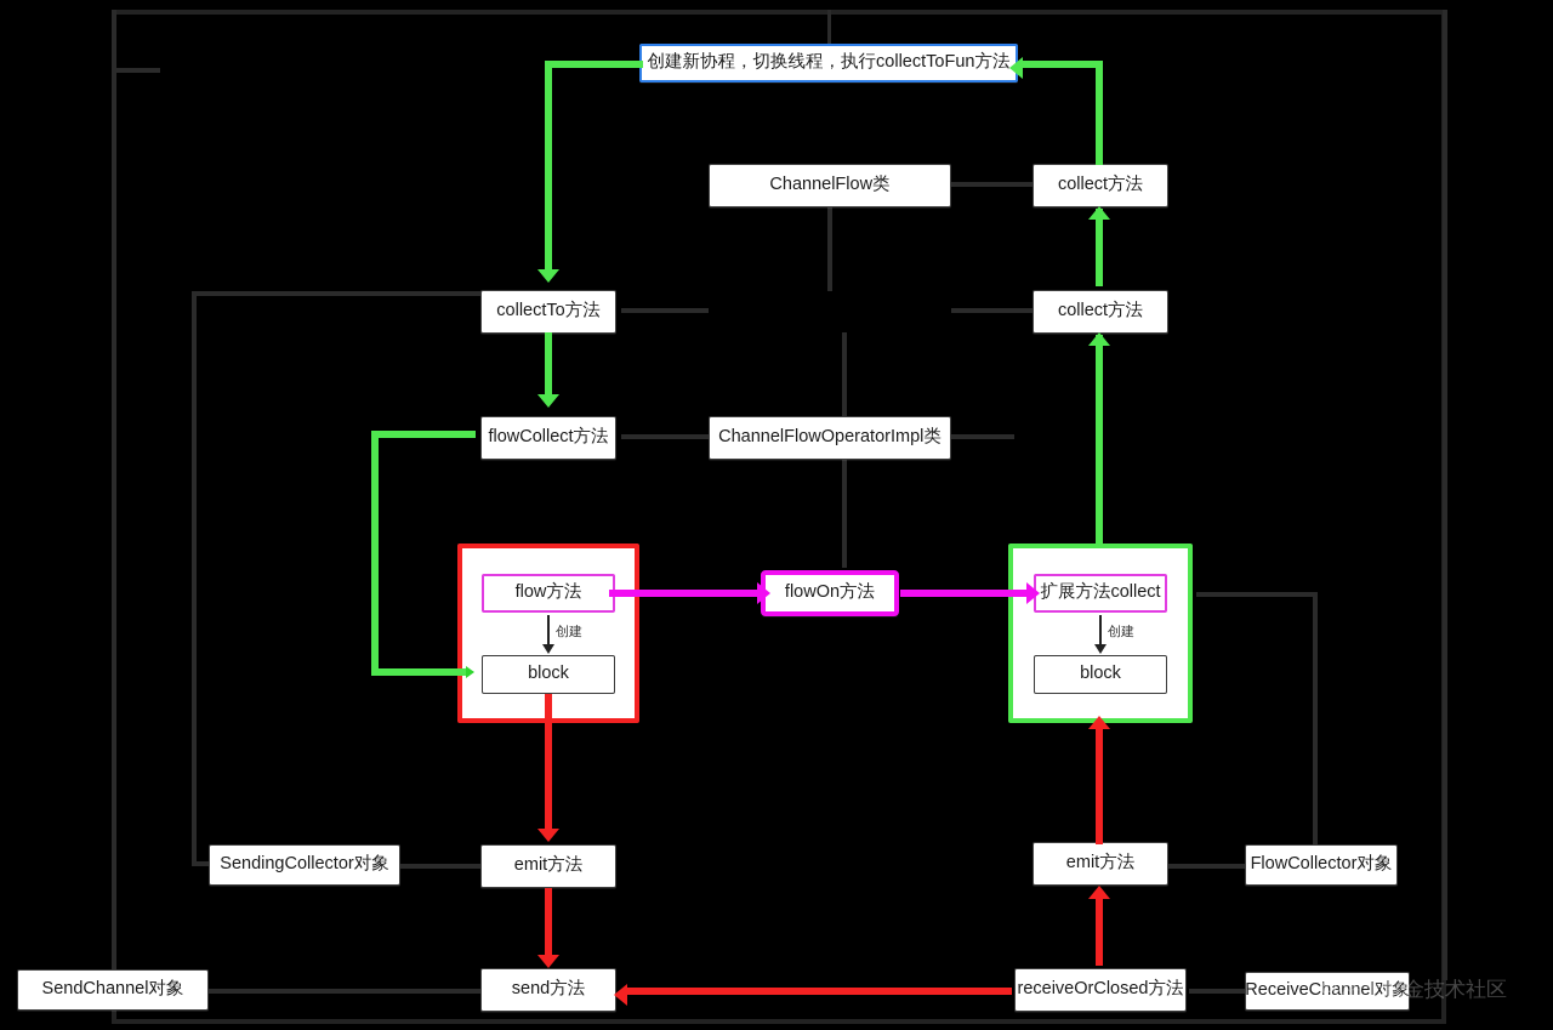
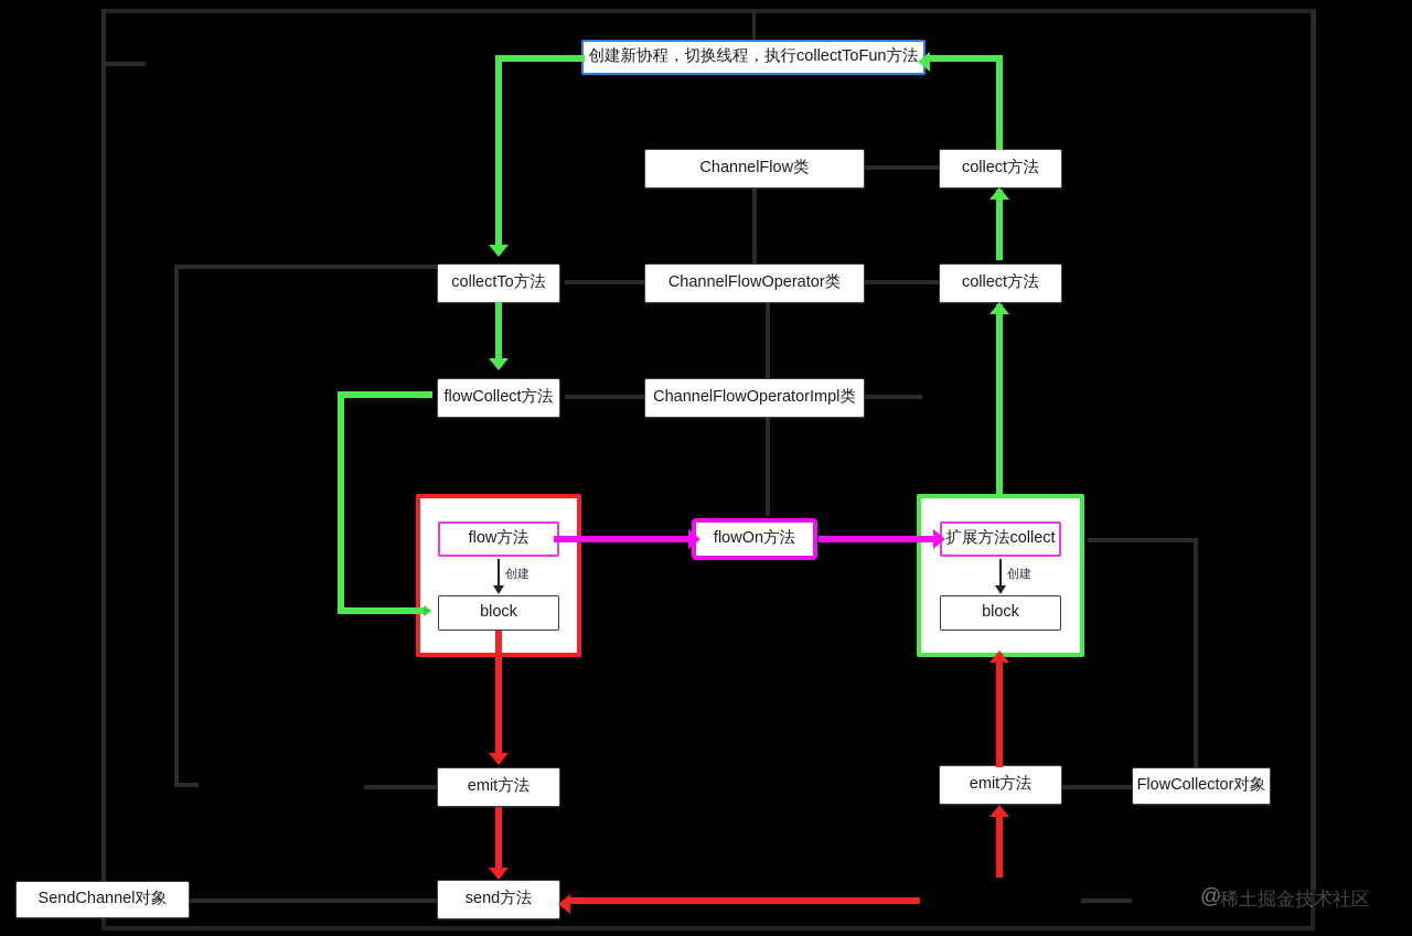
  创建新协程，切换线程，执行collectToFun方法
  ChannelFlow类
  collect方法
  collectTo方法
+ ChannelFlowOperator类
  collect方法
  flowCollect方法
  ChannelFlowOperatorImpl类
  flow方法
  创建
  block
  flowOn方法
  扩展方法collect
  创建
  block
- SendingCollector对象
  emit方法
  emit方法
  FlowCollector对象
  SendChannel对象
  send方法
- receiveOrClosed方法
- ReceiveChannel对象
  @
  稀土掘金技术社区
